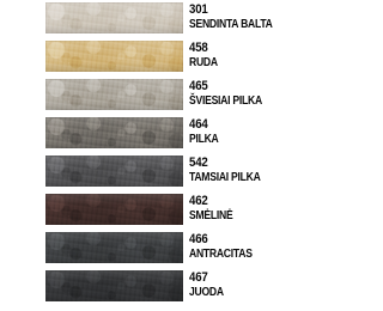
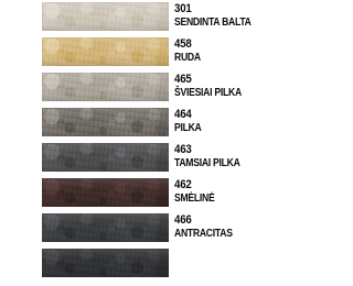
  301
  SENDINTA BALTA
  458
  RUDA
  465
  ŠVIESIAI PILKA
  464
  PILKA
- 542
+ 463
  TAMSIAI PILKA
  462
  SMĖLINĖ
  466
  ANTRACITAS
- 467
- JUODA
